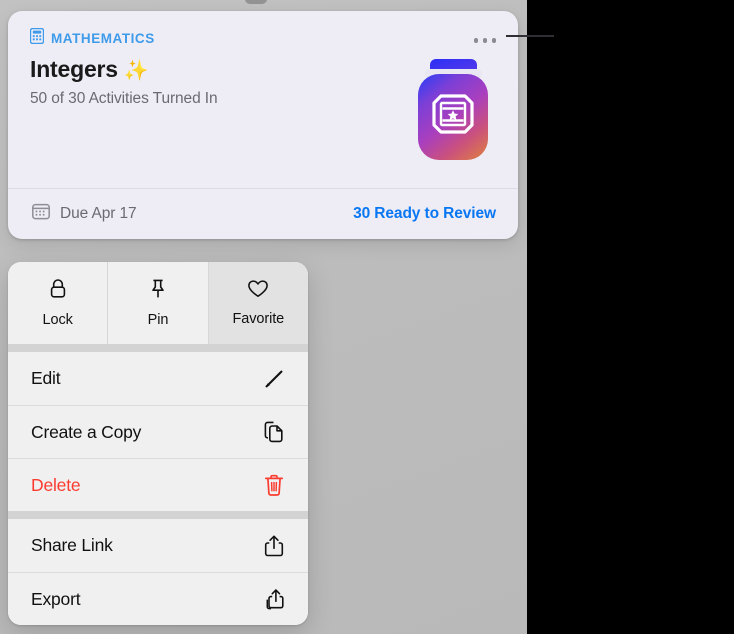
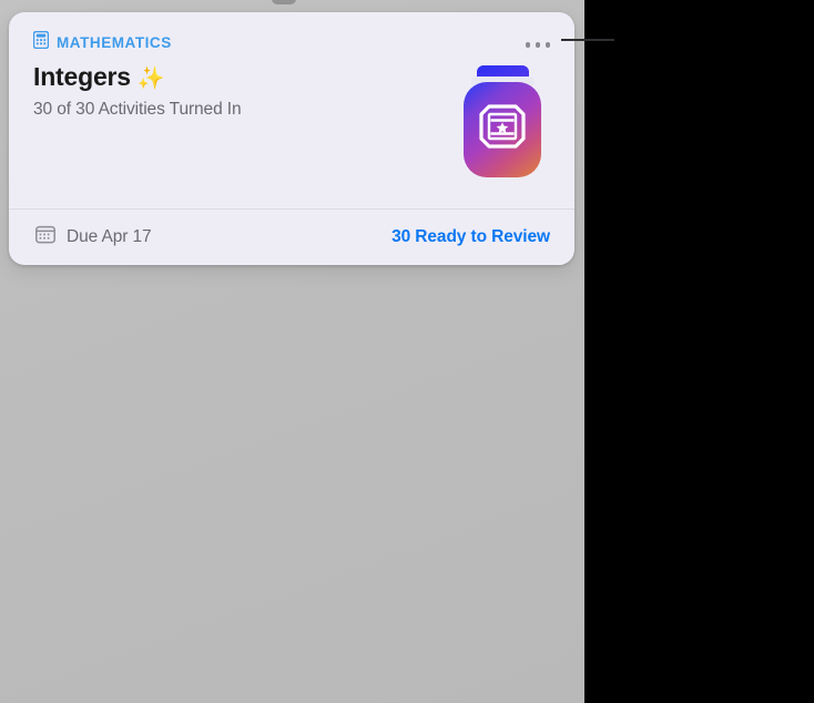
  MATHEMATICS
  Integers
  ✨
- 50 of 30 Activities Turned In
+ 30 of 30 Activities Turned In
  Due Apr 17
  30 Ready to Review
- Lock
- Pin
- Favorite
- Edit
- Create a Copy
- Delete
- Share Link
- Export
